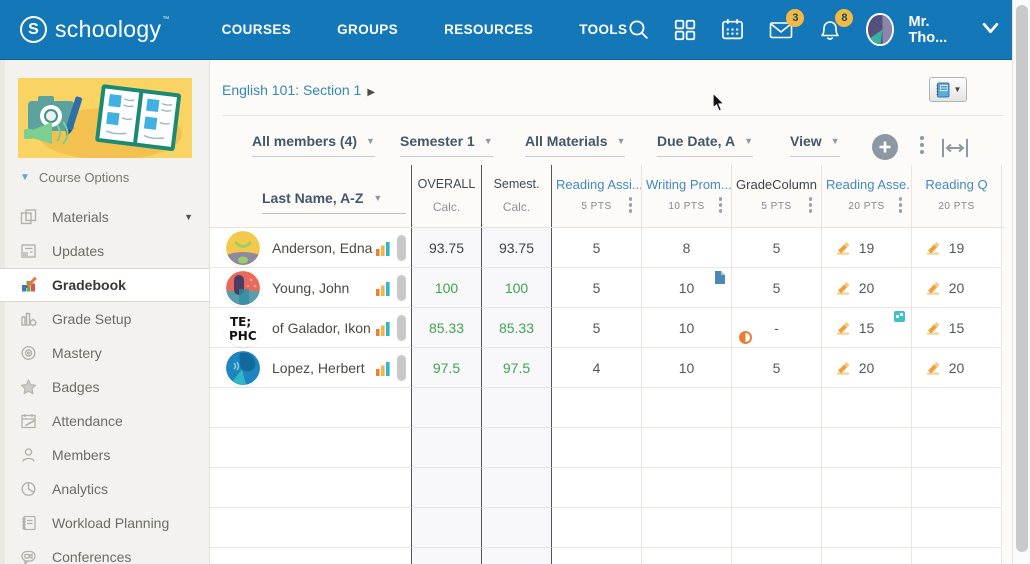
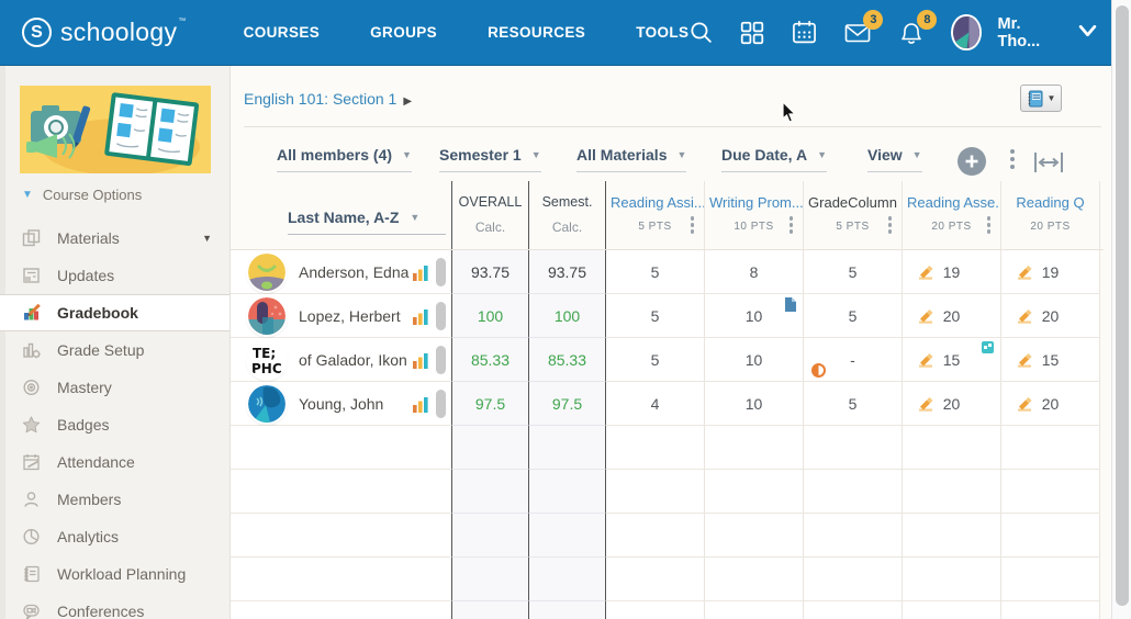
  S
  schoology
  COURSES
  GROUPS
  RESOURCES
  TOOLS
  3
  8
  Mr. Tho...
  ▼
  Course Options
  Materials
  ▼
  Updates
  Gradebook
  Grade Setup
  Mastery
  Badges
  Attendance
  Members
  Analytics
  Workload Planning
  Conferences
  English 101: Section 1 ▶
  ▼
  All members (4)
  ▼
  Semester 1
  ▼
  All Materials
  ▼
  Due Date, A
  ▼
  View
  ▼
  Last Name, A-Z
  ▼
  OVERALL
  Calc.
  Semest.
  Calc.
  Reading Assi...
  5 PTS
  Writing Prom...
  10 PTS
  GradeColumn
  5 PTS
  Reading Asse.
  20 PTS
  Reading Q
  20 PTS
  Anderson, Edna
  93.75
  93.75
  5
  8
  5
  19
  19
- Young, John
+ Lopez, Herbert
  100
  100
  5
  10
  5
  20
  20
  TE;
  PHC
  of Galador, Ikon
  85.33
  85.33
  5
  10
  -
  15
  15
- Lopez, Herbert
+ Young, John
  97.5
  97.5
  4
  10
  5
  20
  20
